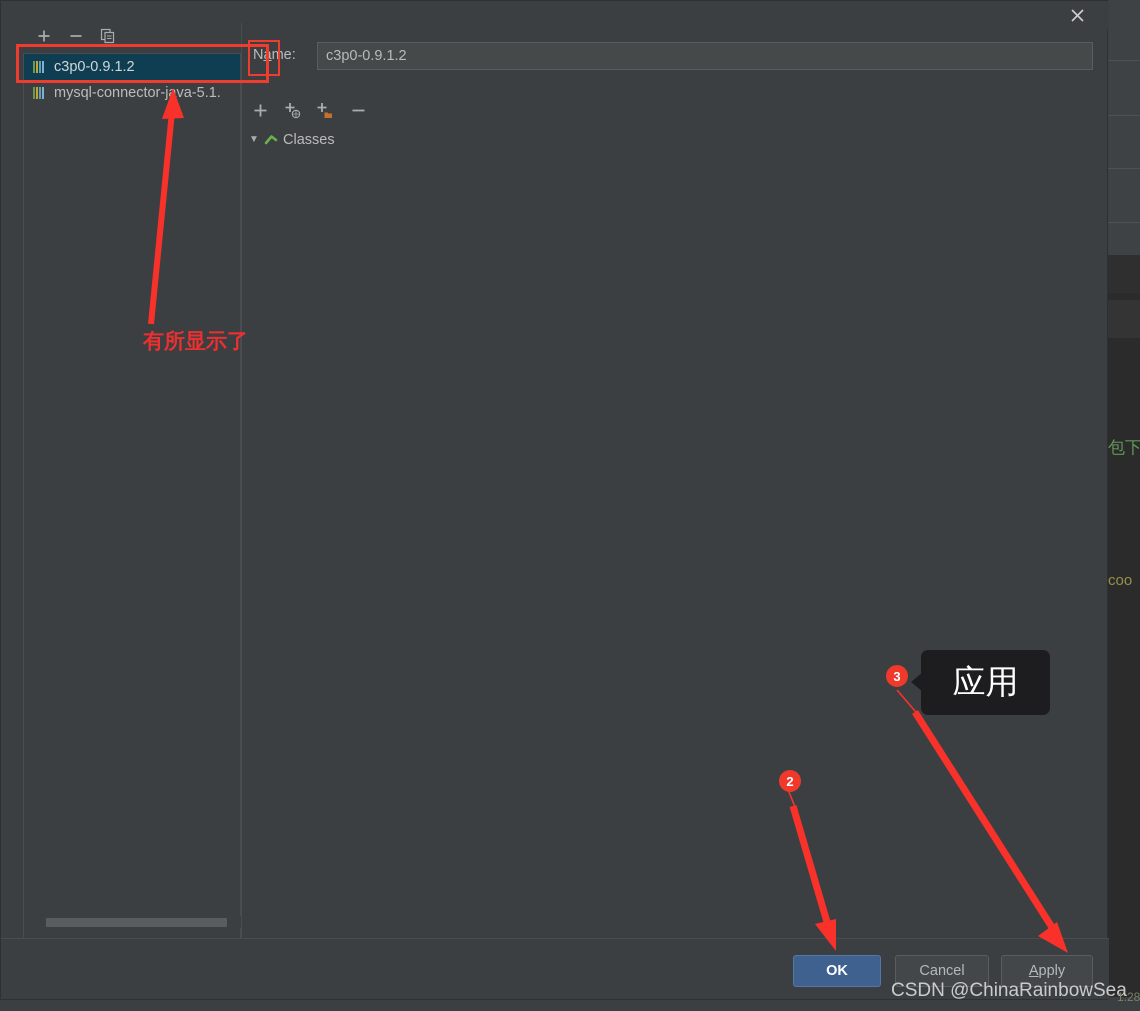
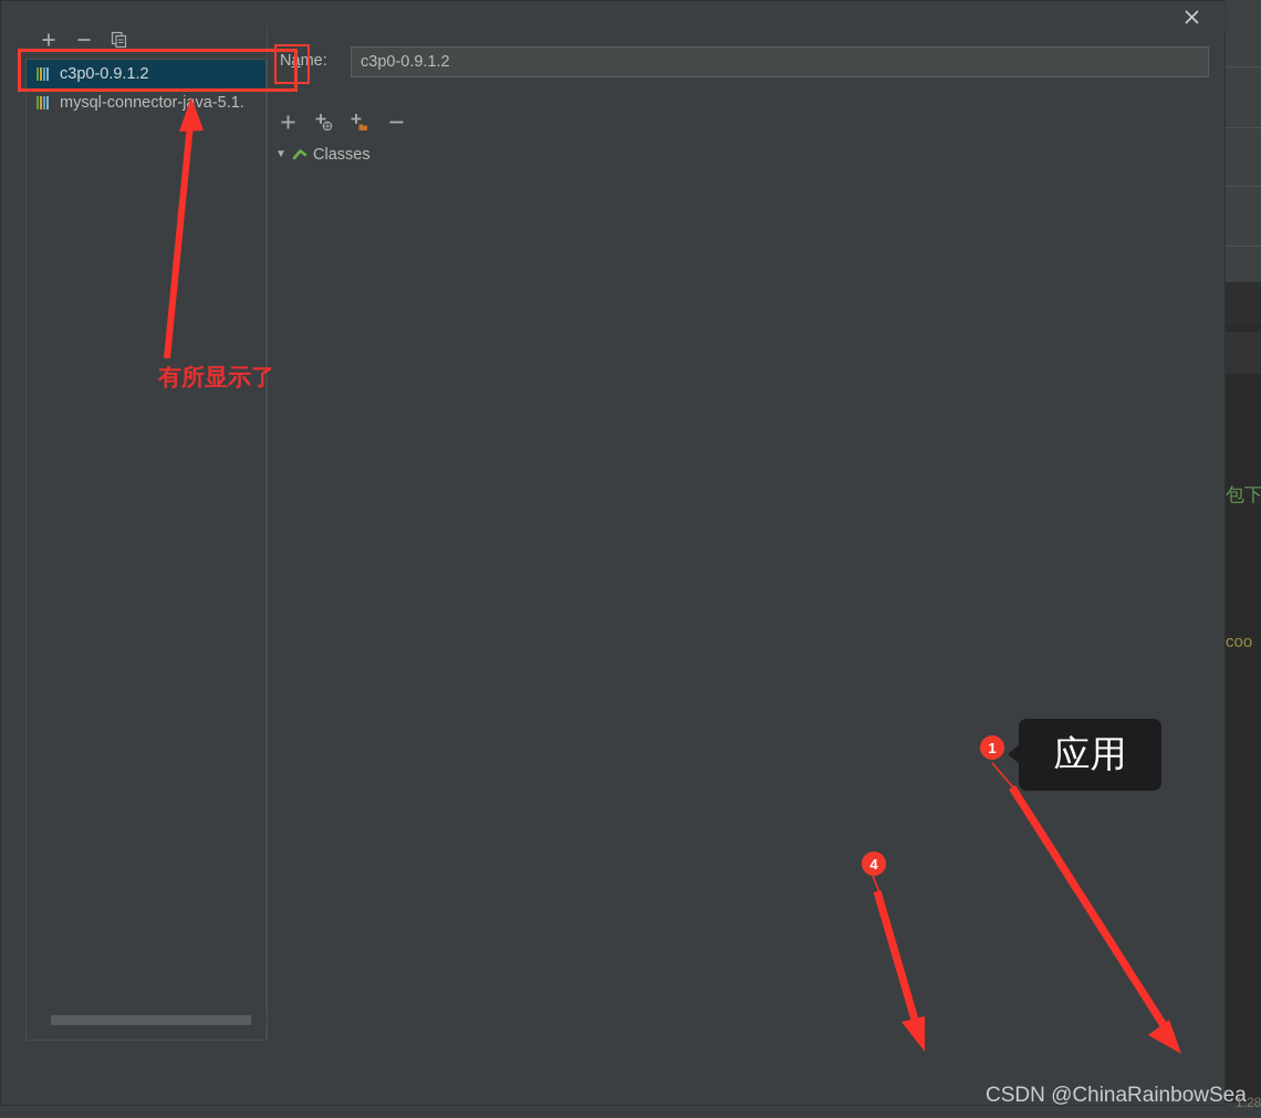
  包下
  coo
  c3p0-0.9.1.2
  mysql-connector-jva-5.1.
  Name:
  c3p0-0.9.1.2
  ▼
  Classes
- OK
- Cancel
- A
- pply
  有所显示了
- 3
+ 1
- 2
+ 4
  应用
  CSDN @ChinaRainbowSea
  1.28
